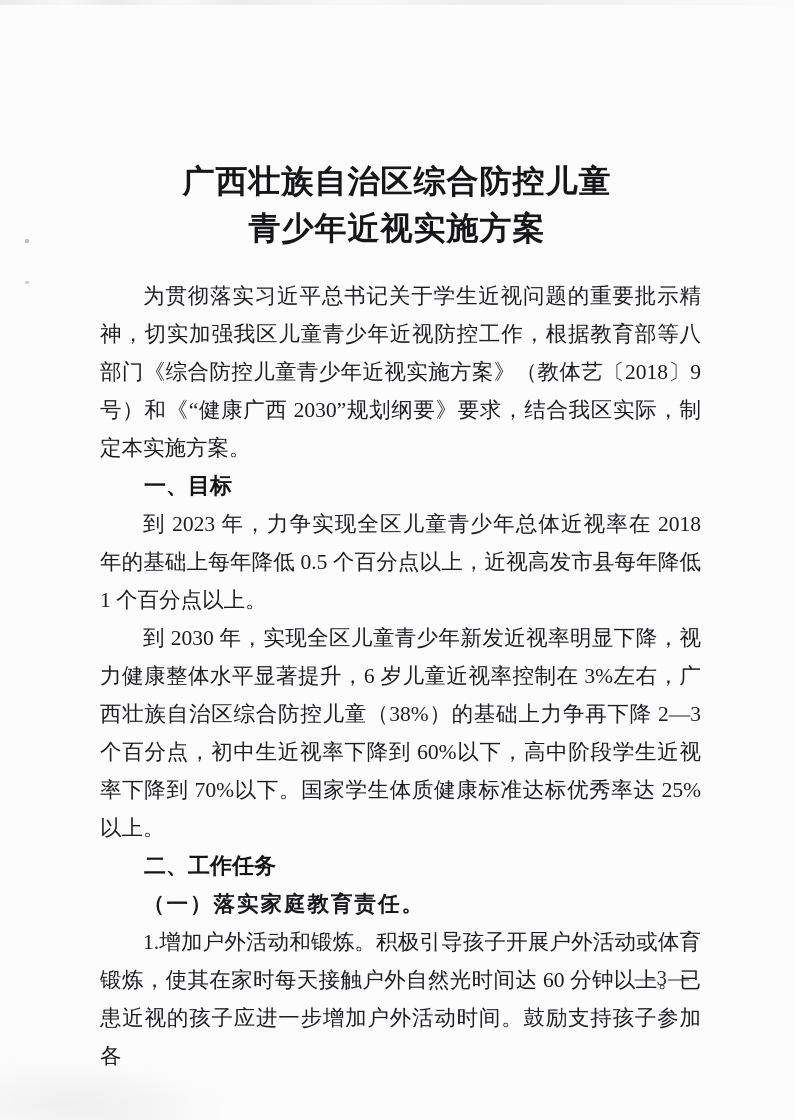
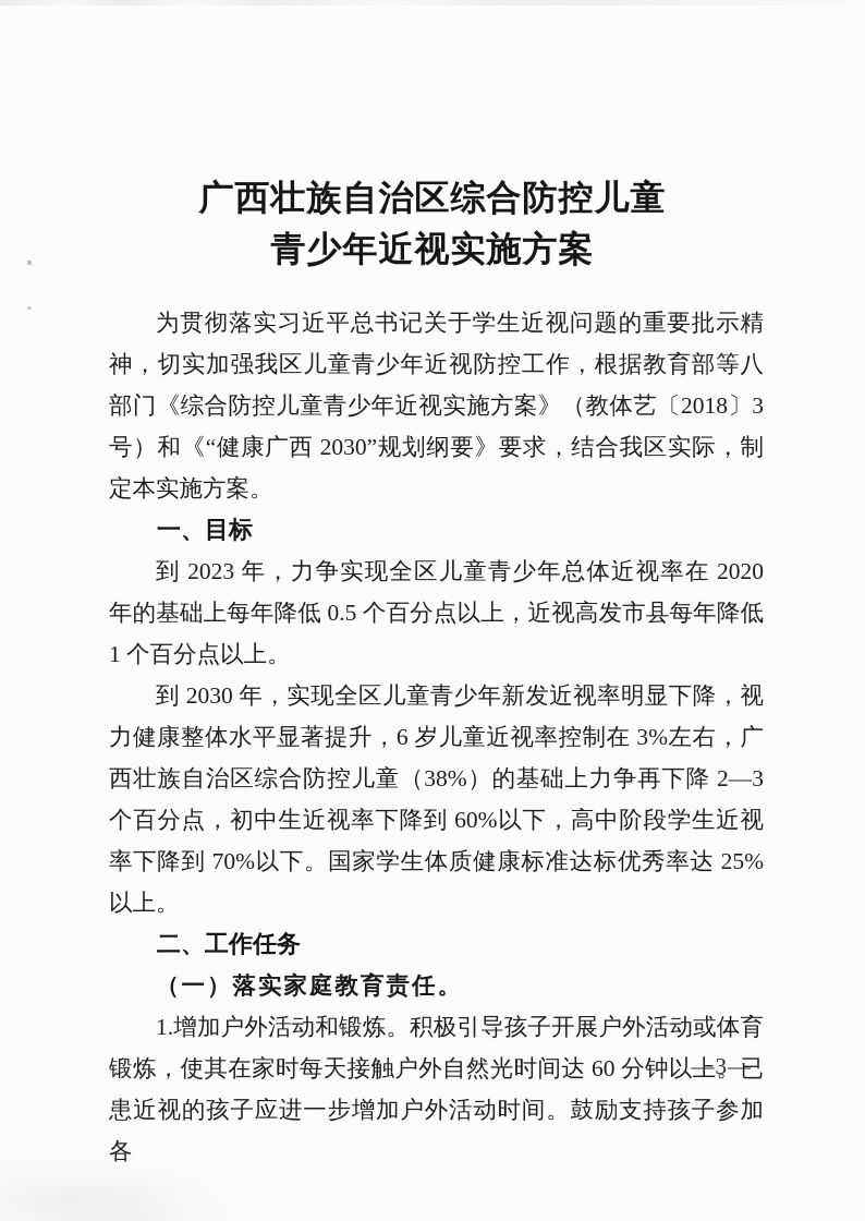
  广西壮族自治区综合防控儿童
  青少年近视实施方案
- 为贯彻落实习近平总书记关于学生近视问题的重要批示精神，切实加强我区儿童青少年近视防控工作，根据教育部等八部门《综合防控儿童青少年近视实施方案》（教体艺〔2018〕9 号）和《“健康广西 2030”规划纲要》要求，结合我区实际，制定本实施方案。
+ 为贯彻落实习近平总书记关于学生近视问题的重要批示精神，切实加强我区儿童青少年近视防控工作，根据教育部等八部门《综合防控儿童青少年近视实施方案》（教体艺〔2018〕3 号）和《“健康广西 2030”规划纲要》要求，结合我区实际，制定本实施方案。
  一、目标
- 到 2023 年，力争实现全区儿童青少年总体近视率在 2018 年的基础上每年降低 0.5 个百分点以上，近视高发市县每年降低 1 个百分点以上。
+ 到 2023 年，力争实现全区儿童青少年总体近视率在 2020 年的基础上每年降低 0.5 个百分点以上，近视高发市县每年降低 1 个百分点以上。
  到 2030 年，实现全区儿童青少年新发近视率明显下降，视力健康整体水平显著提升，6 岁儿童近视率控制在 3%左右，广西壮族自治区综合防控儿童（38%）的基础上力争再下降 2—3 个百分点，初中生近视率下降到 60%以下，高中阶段学生近视率下降到 70%以下。国家学生体质健康标准达标优秀率达 25%以上。
  二、工作任务
  （一）落实家庭教育责任。
  1.增加户外活动和锻炼。积极引导孩子开展户外活动或体育锻炼，使其在家时每天接触户外自然光时间达 60 分钟以上。已患近视的孩子应进一步增加户外活动时间。鼓励支持孩子参加
  —3—
